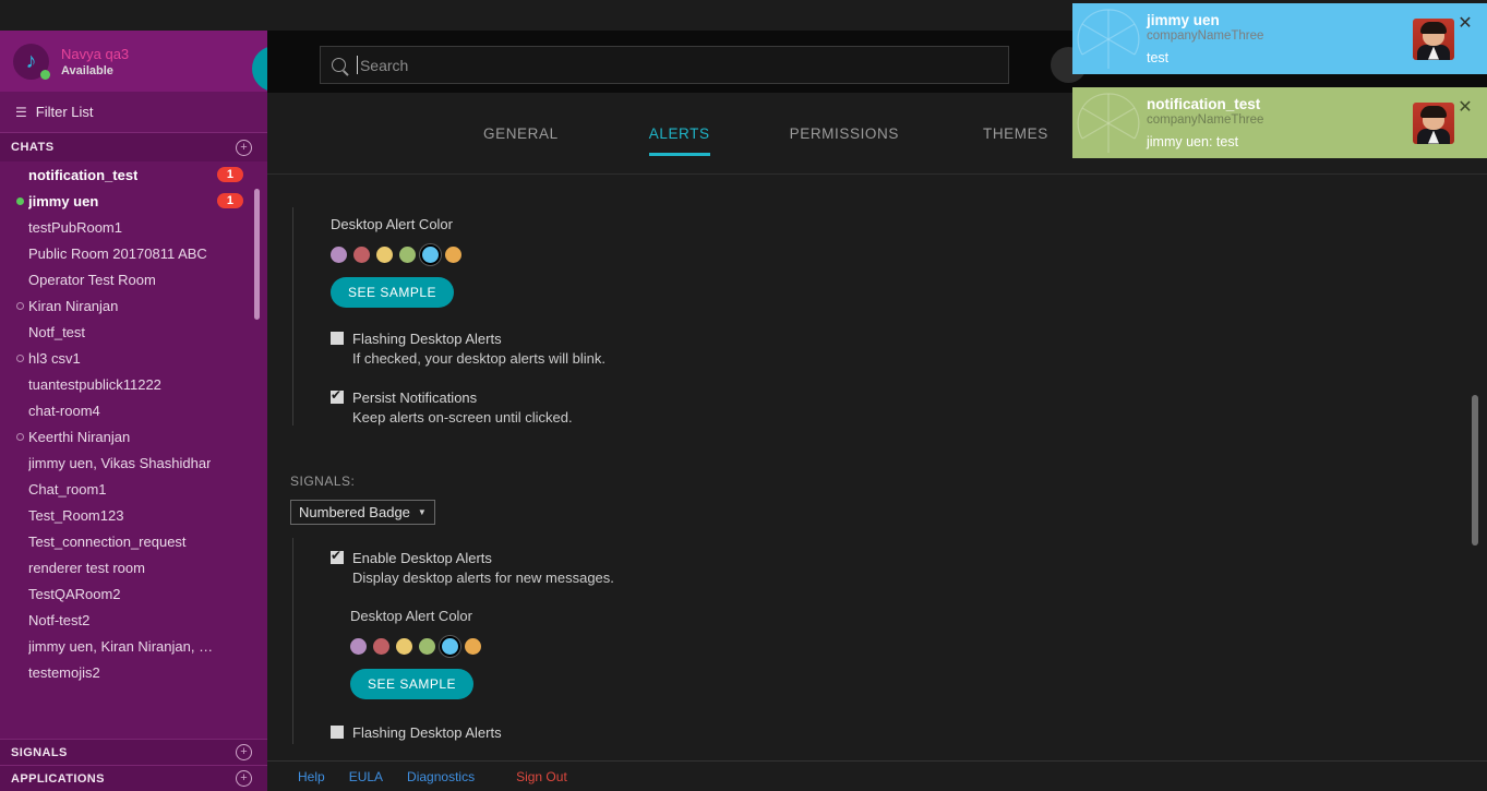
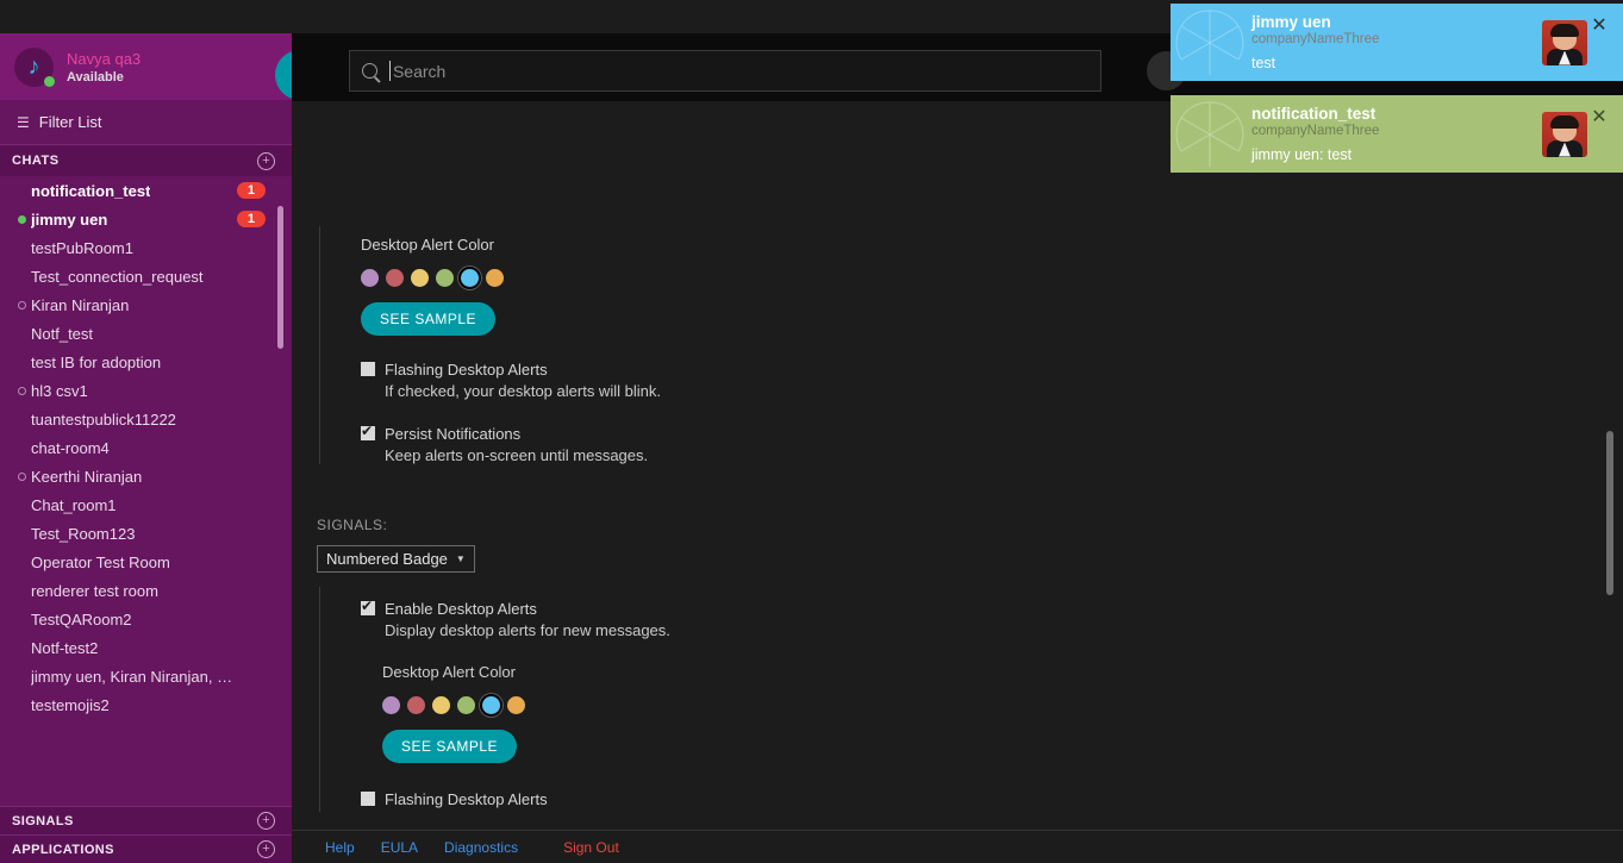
  ♪
  Navya qa3
  Available
  ☰
  Filter List
  CHATS
  +
  notification_test
  1
  jimmy uen
  1
  testPubRoom1
- Public Room 20170811 ABC
- Operator Test Room
+ Test_connection_request
  Kiran Niranjan
  Notf_test
+ test IB for adoption
  hl3 csv1
  tuantestpublick11222
  chat-room4
  Keerthi Niranjan
- jimmy uen, Vikas Shashidhar
  Chat_room1
  Test_Room123
- Test_connection_request
+ Operator Test Room
  renderer test room
  TestQARoom2
  Notf-test2
  jimmy uen, Kiran Niranjan, Vi
  testemojis2
  SIGNALS
  +
  APPLICATIONS
  +
  Search
- GENERAL
- ALERTS
- PERMISSIONS
- THEMES
  Desktop Alert Color
  SEE SAMPLE
  Flashing Desktop Alerts
  If checked, your desktop alerts will blink.
  Persist Notifications
- Keep alerts on-screen until clicked.
+ Keep alerts on-screen until messages.
  SIGNALS:
  Numbered Badge
  ▼
  Enable Desktop Alerts
  Display desktop alerts for new messages.
  Desktop Alert Color
  SEE SAMPLE
  Flashing Desktop Alerts
  Help
  EULA
  Diagnostics
  Sign Out
  jimmy uen
  companyNameThree
  test
  ✕
  notification_test
  companyNameThree
  jimmy uen: test
  ✕
